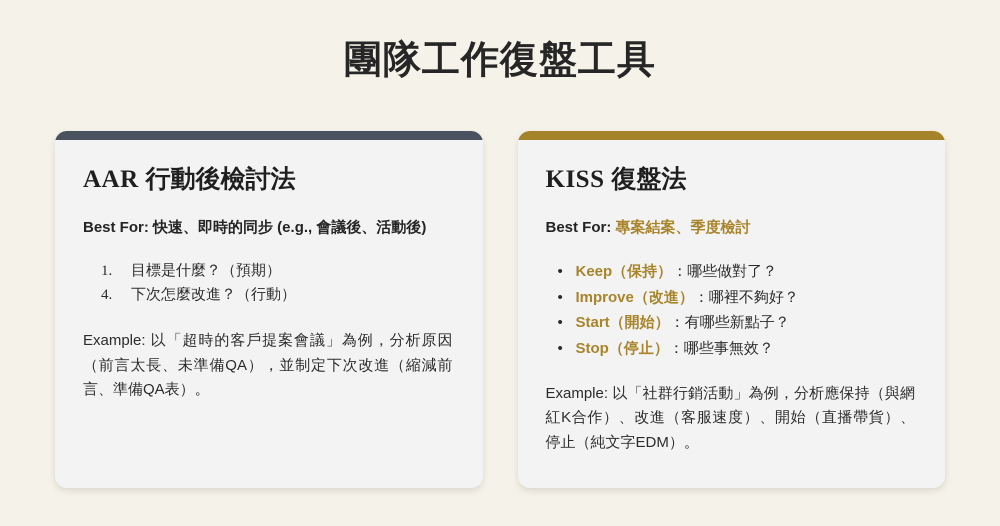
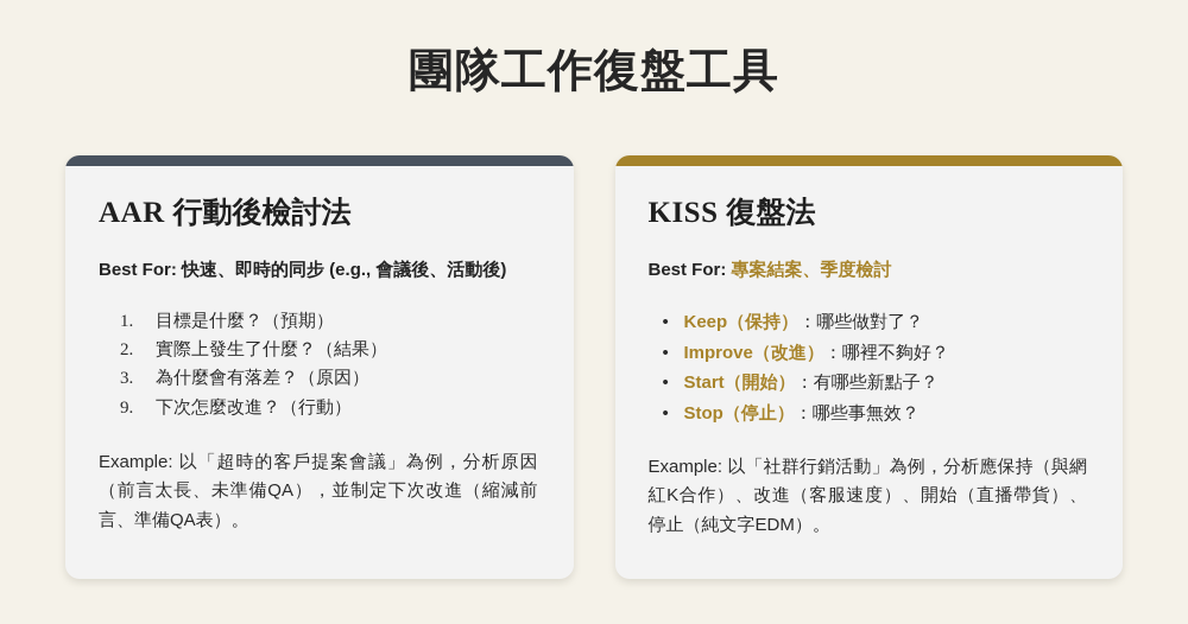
  團隊工作復盤工具
  AAR 行動後檢討法
  Best For: 快速、即時的同步 (e.g., 會議後、活動後)
  1.
  目標是什麼？（預期）
+ 2.
+ 實際上發生了什麼？（結果）
+ 3.
+ 為什麼會有落差？（原因）
- 4.
+ 9.
  下次怎麼改進？（行動）
  Example: 以「超時的客戶提案會議」為例，分析原因（前言太長、未準備QA），並制定下次改進（縮減前言、準備QA表）。
  KISS 復盤法
  Best For: 專案結案、季度檢討
  •
  Keep（保持）：哪些做對了？
  •
  Improve（改進）：哪裡不夠好？
  •
  Start（開始）：有哪些新點子？
  •
  Stop（停止）：哪些事無效？
  Example: 以「社群行銷活動」為例，分析應保持（與網紅K合作）、改進（客服速度）、開始（直播帶貨）、停止（純文字EDM）。
